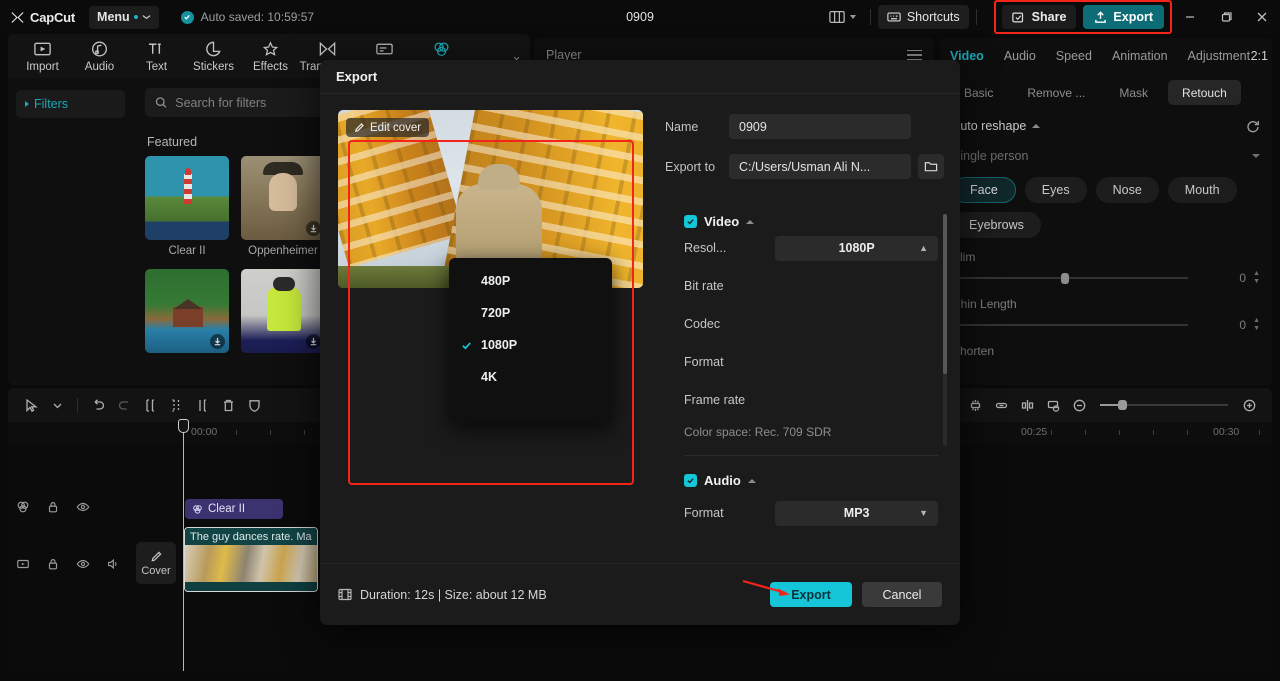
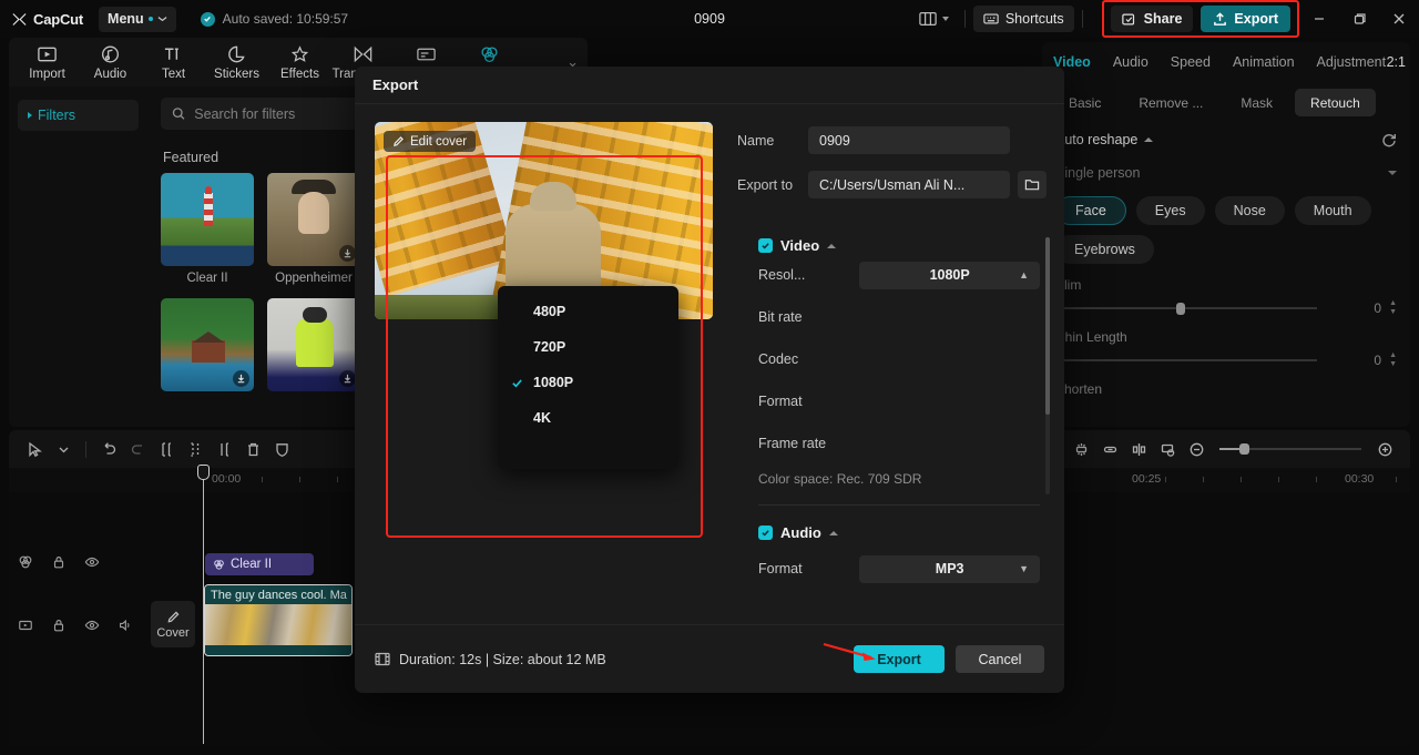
  CapCut
  Menu
  Auto saved: 10:59:57
  0909
  Shortcuts
  Share
  Export
  Import
  Audio
  Text
  Stickers
  Effects
  ⌄
  Filters
  Search for filters
  Featured
  Clear II
  Oppenheimer
- Player
  Video
  Audio
  Speed
  Animation
  Adjustment
  2:1
  Basic
  Remove ...
  Mask
  Retouch
  uto reshape
  ingle person
  Face
  Eyes
  Nose
  Mouth
  Eyebrows
  lim
  0
  hin Length
  0
  horten
  00:00
  00:25
  00:30
  Cover
  Clear II
- The guy dances rate. Ma
+ The guy dances cool. Ma
  Export
  Edit cover
  Name
  0909
  Export to
  C:/Users/Usman Ali N...
  Video
  Resol...
  1080P
  ▲
  Bit rate
  Codec
  Format
  Frame rate
  Color space: Rec. 709 SDR
  Audio
  Format
  MP3
  ▼
  Duration: 12s | Size: about 12 MB
  Export
  Cancel
  480P
  720P
  1080P
  4K
